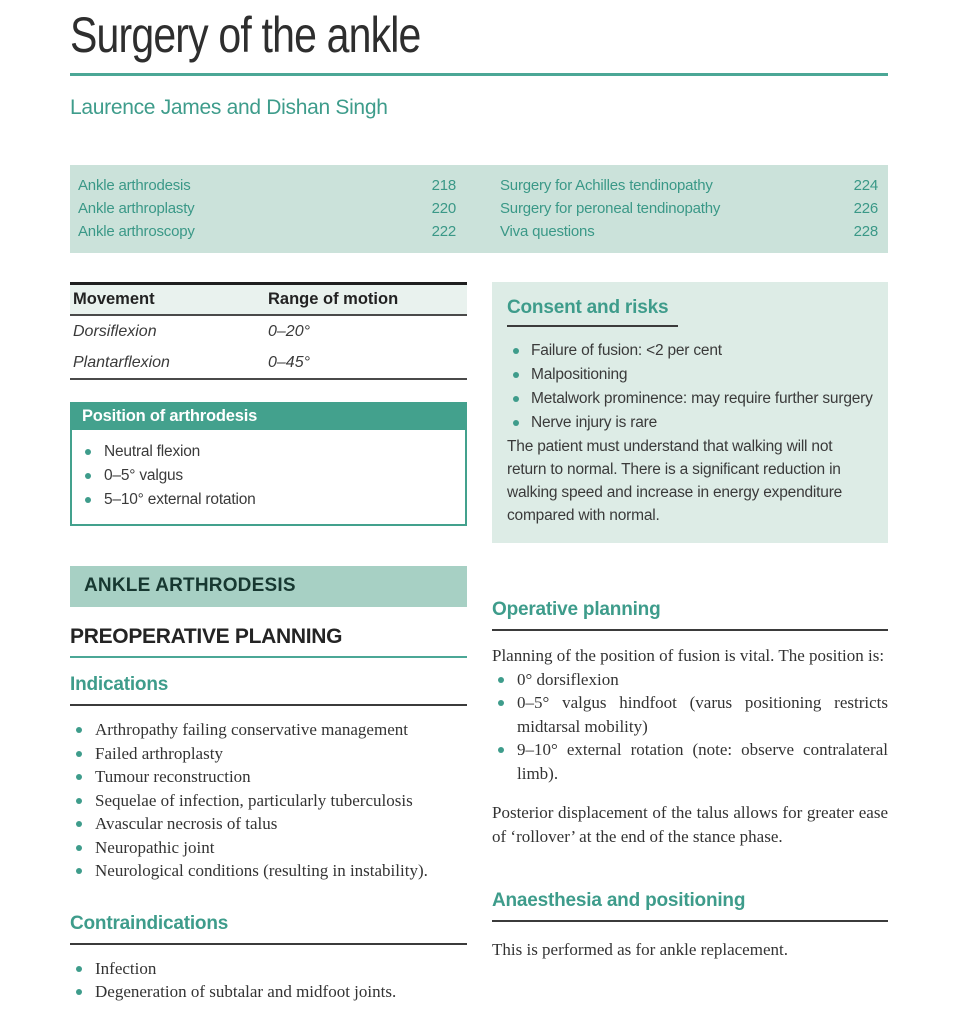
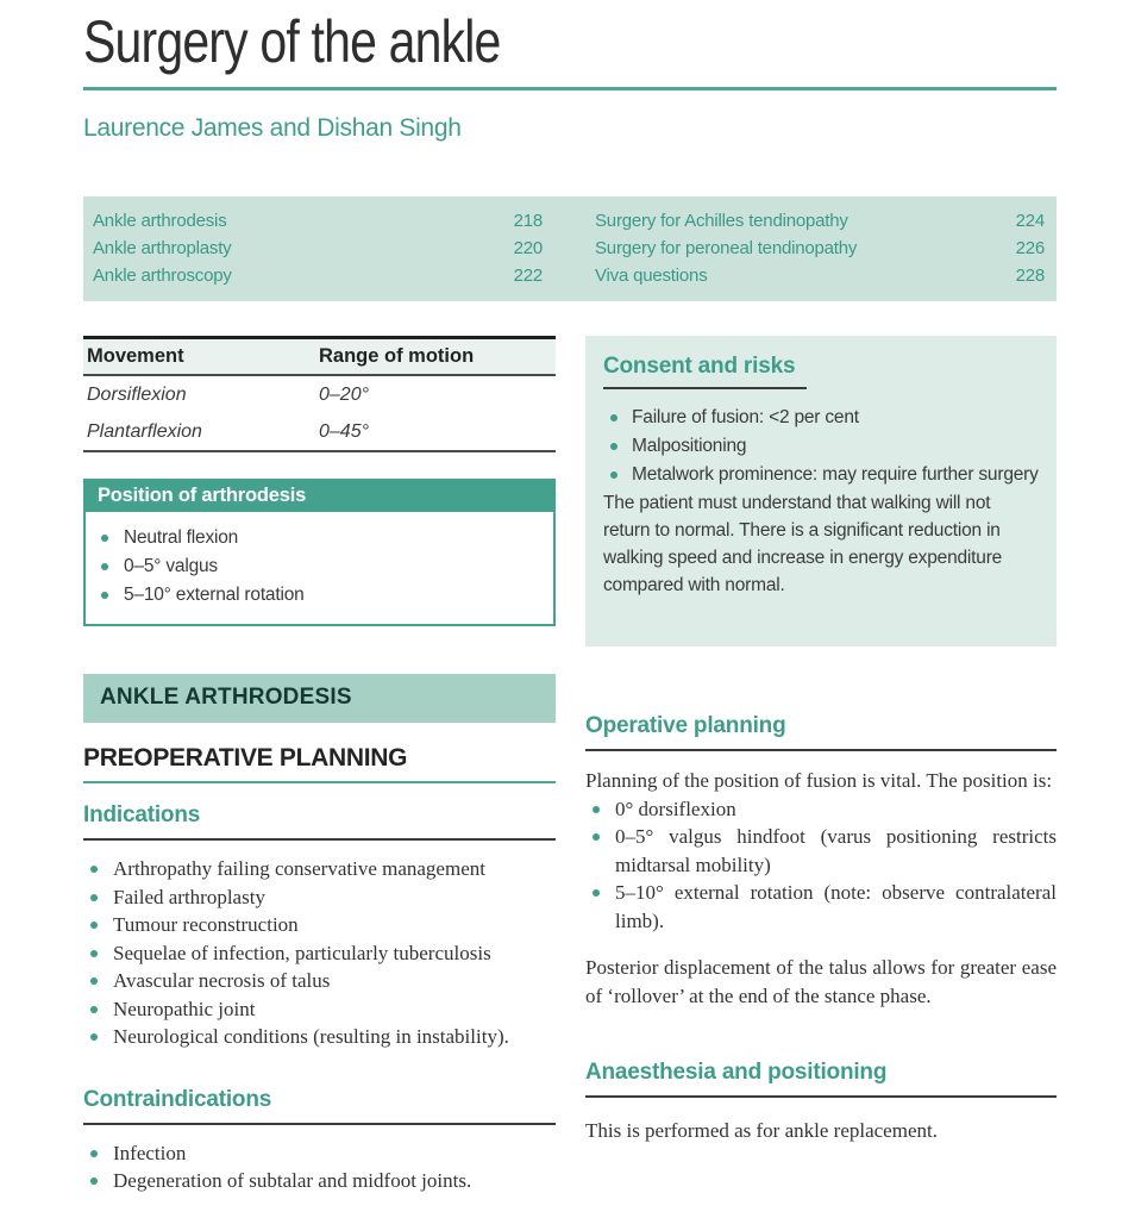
  Surgery of the ankle
  Laurence James and Dishan Singh
  Ankle arthrodesis
  218
  Ankle arthroplasty
  220
  Ankle arthroscopy
  222
  Surgery for Achilles tendinopathy
  224
  Surgery for peroneal tendinopathy
  226
  Viva questions
  228
  Movement	Range of motion
  Dorsiflexion	0–20°
  Plantarflexion	0–45°
  Position of arthrodesis
  Neutral flexion
  0–5° valgus
  5–10° external rotation
  ANKLE ARTHRODESIS
  PREOPERATIVE PLANNING
  Indications
  Arthropathy failing conservative management
  Failed arthroplasty
  Tumour reconstruction
  Sequelae of infection, particularly tuberculosis
  Avascular necrosis of talus
  Neuropathic joint
  Neurological conditions (resulting in instability).
  Contraindications
  Infection
  Degeneration of subtalar and midfoot joints.
  Consent and risks
  Failure of fusion: <2 per cent
  Malpositioning
  Metalwork prominence: may require further surgery
- Nerve injury is rare
  The patient must understand that walking will not return to normal. There is a significant reduction in walking speed and increase in energy expenditure compared with normal.
  Operative planning
  Planning of the position of fusion is vital. The position is:
  0° dorsiflexion
  0–5° valgus hindfoot (varus positioning restricts midtarsal mobility)
- 9–10° external rotation (note: observe contralateral limb).
+ 5–10° external rotation (note: observe contralateral limb).
  Posterior displacement of the talus allows for greater ease of ‘rollover’ at the end of the stance phase.
  Anaesthesia and positioning
  This is performed as for ankle replacement.
